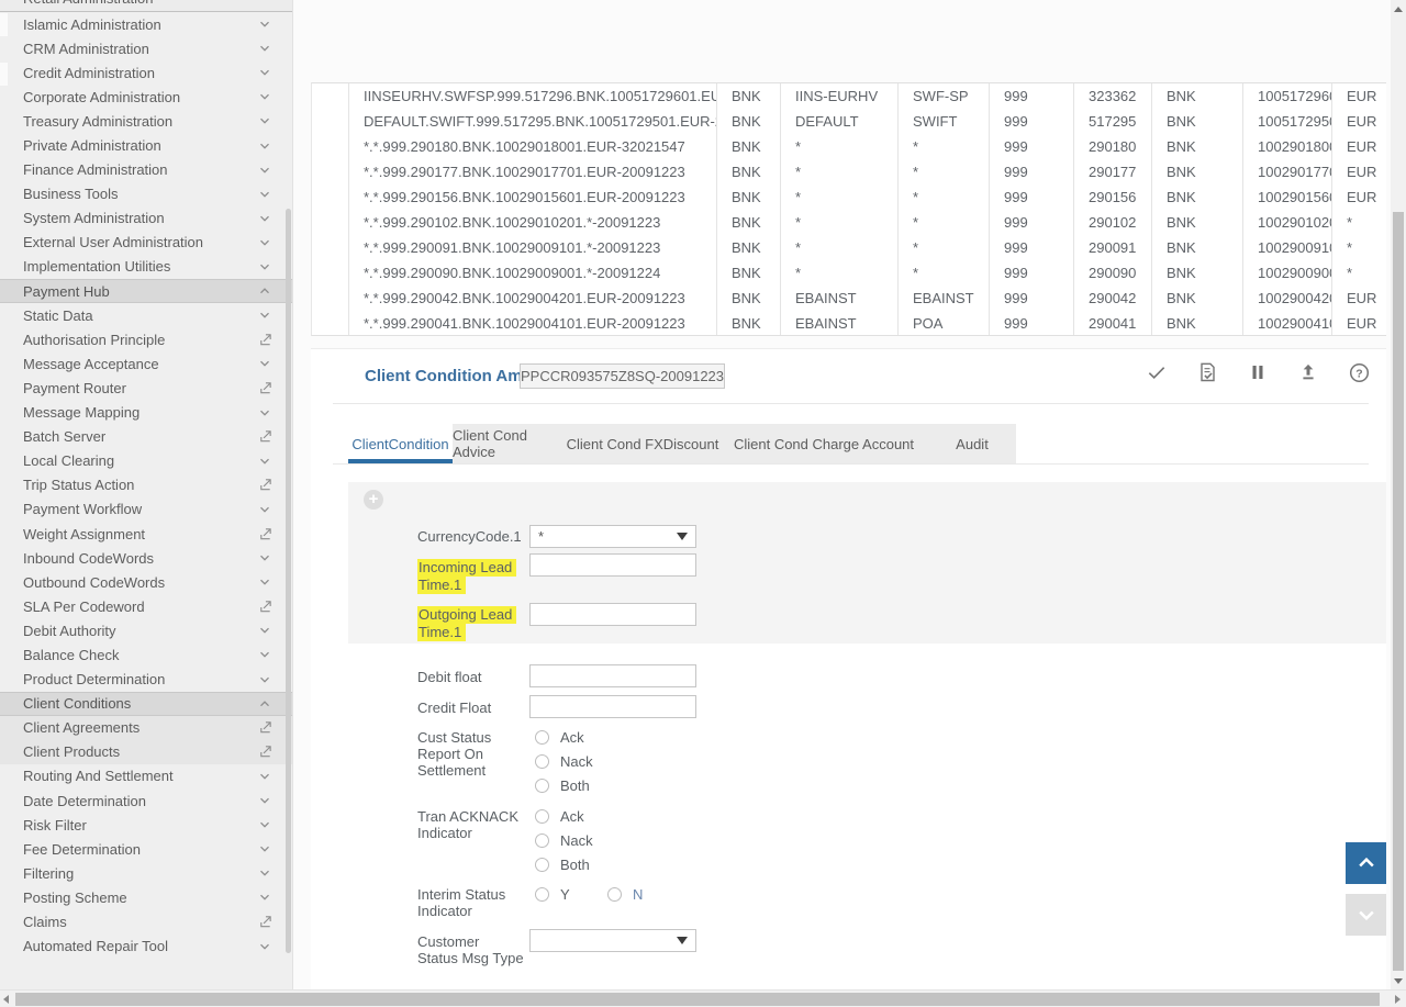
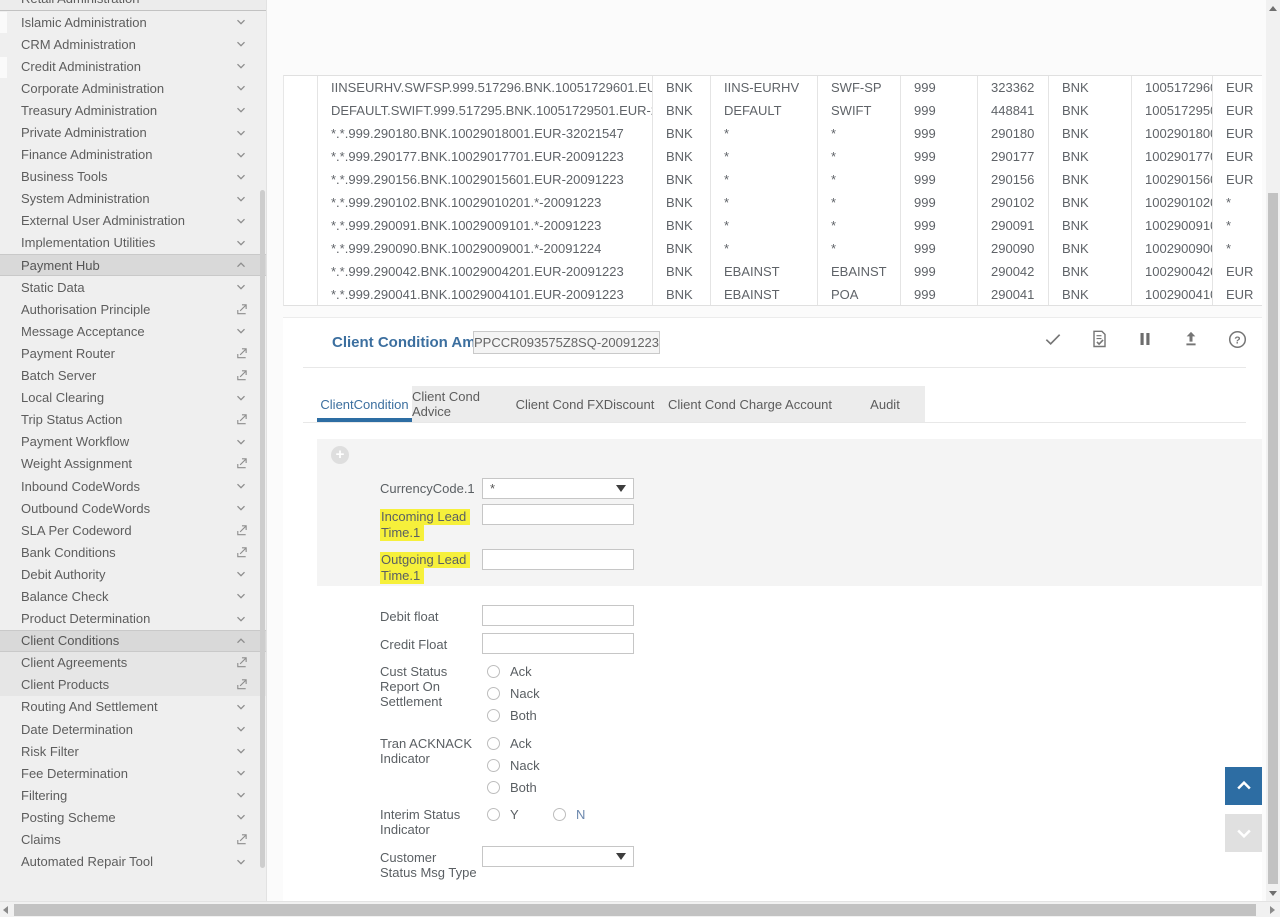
  Islamic Administration
  CRM Administration
  Credit Administration
  Corporate Administration
  Treasury Administration
  Private Administration
  Finance Administration
  Business Tools
  System Administration
  External User Administration
  Implementation Utilities
  Payment Hub
  Static Data
  Authorisation Principle
  Message Acceptance
  Payment Router
- Message Mapping
  Batch Server
  Local Clearing
  Trip Status Action
  Payment Workflow
  Weight Assignment
  Inbound CodeWords
  Outbound CodeWords
  SLA Per Codeword
+ Bank Conditions
  Debit Authority
  Balance Check
  Product Determination
  Client Conditions
  Client Agreements
  Client Products
  Routing And Settlement
  Date Determination
  Risk Filter
  Fee Determination
  Filtering
  Posting Scheme
  Claims
  Automated Repair Tool
  IINSEURHV.SWFSP.999.517296.BNK.10051729601.EU
  BNK
  IINS-EURHV
  SWF-SP
  999
  323362
  BNK
  100517296
  EUR
  DEFAULT.SWIFT.999.517295.BNK.10051729501.EUR-
  BNK
  DEFAULT
  SWIFT
  999
- 517295
+ 448841
  BNK
  100517295
  EUR
  *.*.999.290180.BNK.10029018001.EUR-32021547
  BNK
  *
  *
  999
  290180
  BNK
  100290180
  EUR
  *.*.999.290177.BNK.10029017701.EUR-20091223
  BNK
  *
  *
  999
  290177
  BNK
  100290177
  EUR
  *.*.999.290156.BNK.10029015601.EUR-20091223
  BNK
  *
  *
  999
  290156
  BNK
  100290156
  EUR
  *.*.999.290102.BNK.10029010201.*-20091223
  BNK
  *
  *
  999
  290102
  BNK
  100290102
  *
  *.*.999.290091.BNK.10029009101.*-20091223
  BNK
  *
  *
  999
  290091
  BNK
  100290091
  *
  *.*.999.290090.BNK.10029009001.*-20091224
  BNK
  *
  *
  999
  290090
  BNK
  100290090
  *
  *.*.999.290042.BNK.10029004201.EUR-20091223
  BNK
  EBAINST
  EBAINST
  999
  290042
  BNK
  100290042
  EUR
  *.*.999.290041.BNK.10029004101.EUR-20091223
  BNK
  EBAINST
  POA
  999
  290041
  BNK
  100290041
  EUR
  Client Condition Am
  PPCCR093575Z8SQ-20091223
  ?
  ClientCondition
  Client Cond Advice
  Client Cond FXDiscount
  Client Cond Charge Account
  Audit
  +
  CurrencyCode.1
  *
  Incoming Lead
  Time.1
  Outgoing Lead
  Time.1
  Debit float
  Credit Float
  Cust Status
  Report On
  Settlement
  Ack
  Nack
  Both
  Tran ACKNACK
  Indicator
  Ack
  Nack
  Both
  Interim Status
  Indicator
  Y
  N
  Customer
  Status Msg Type
